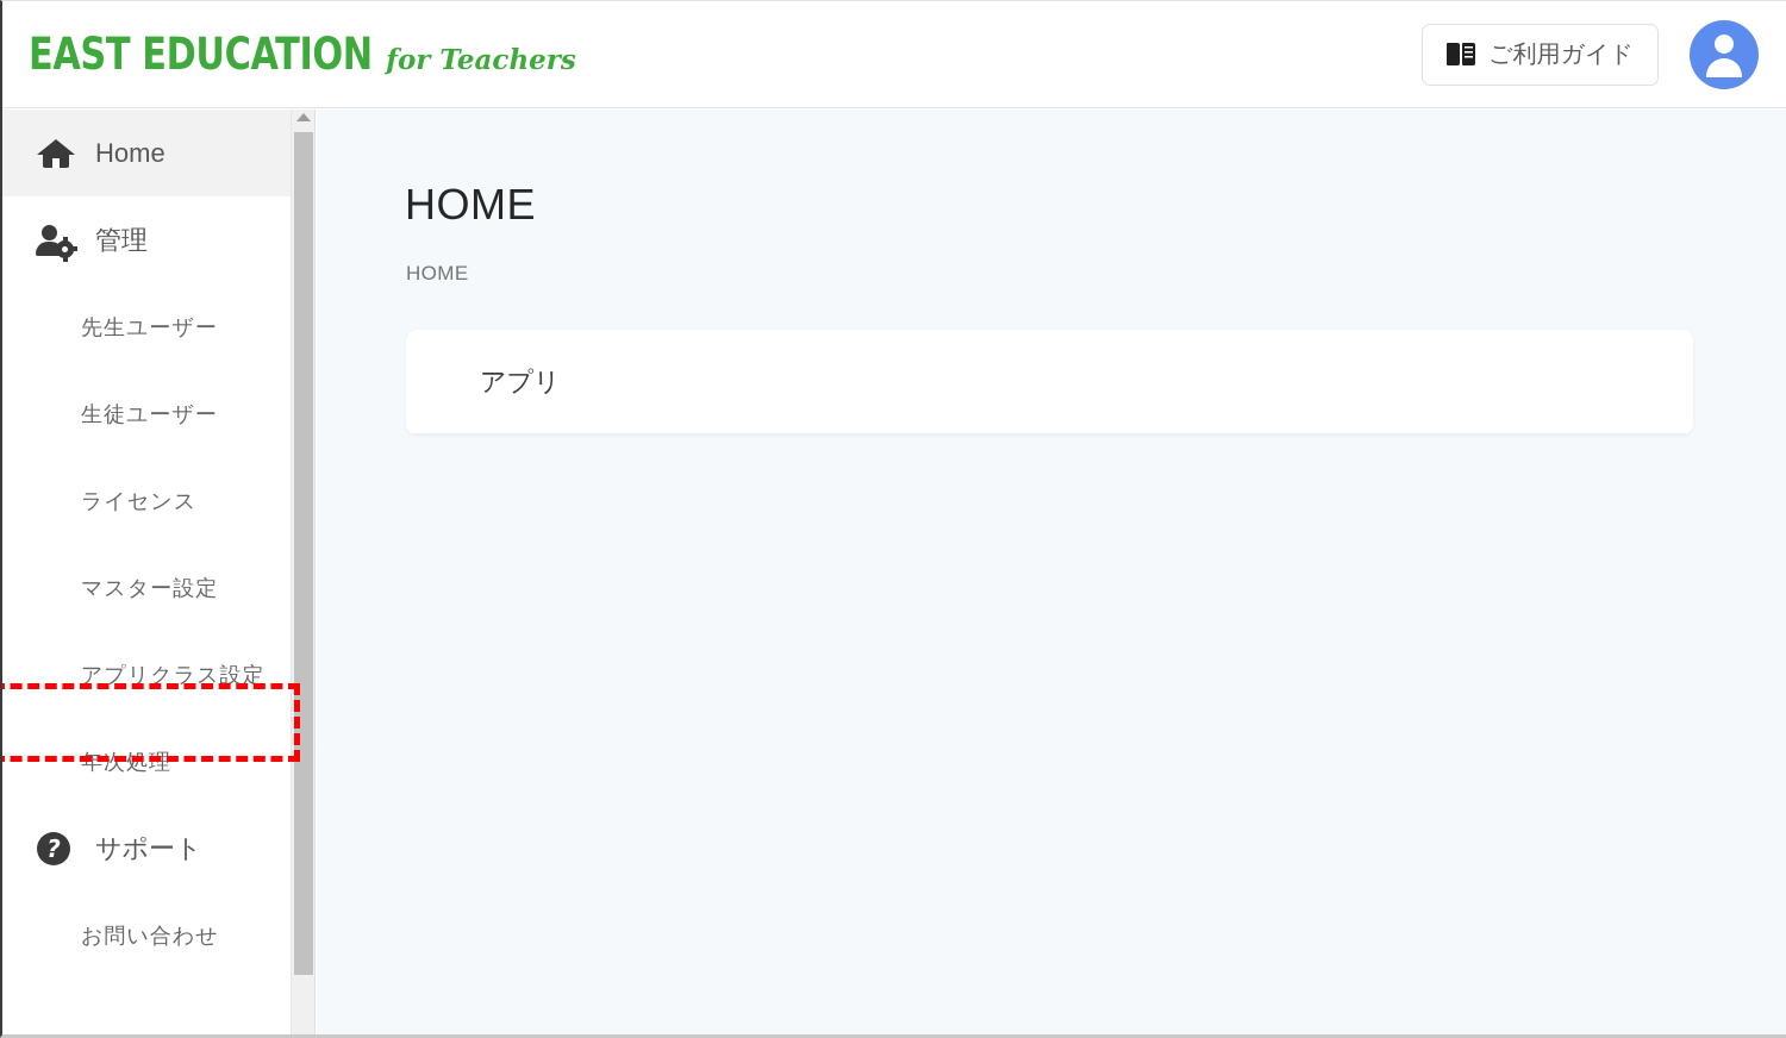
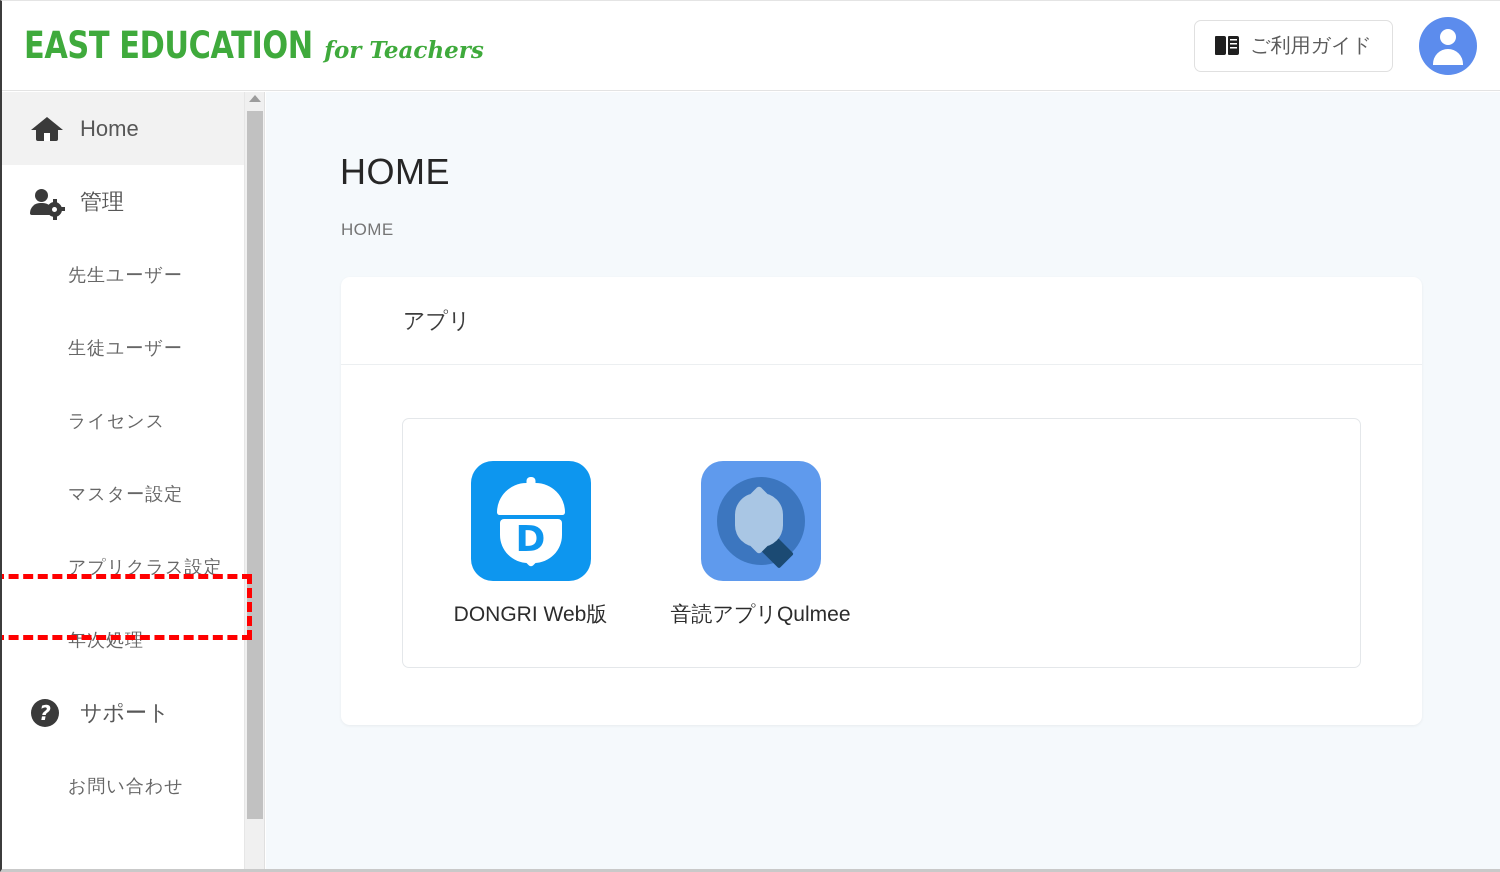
  EAST EDUCATION
  for Teachers
  ご利用ガイド
  Home
  管理
  先生ユーザー
  生徒ユーザー
  ライセンス
  マスター設定
  アプリクラス設定
  年次処理
  ?
  サポート
  お問い合わせ
  HOME
  HOME
  アプリ
+ D
+ DONGRI Web版
+ 音読アプリQulmee
